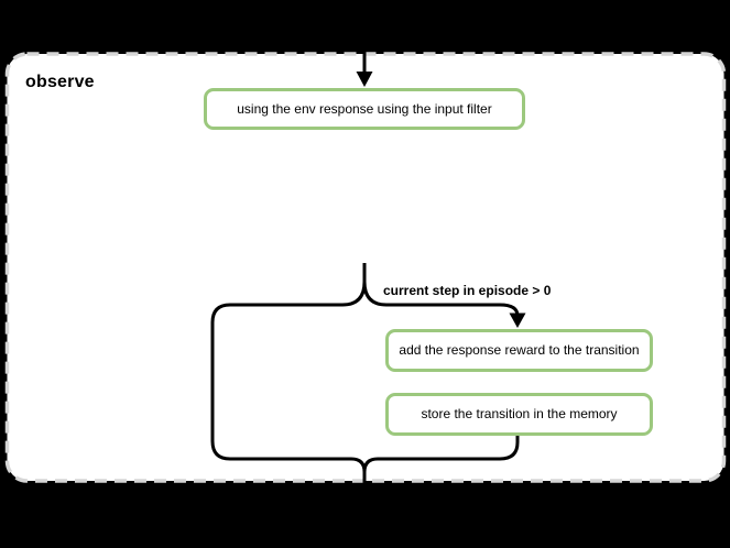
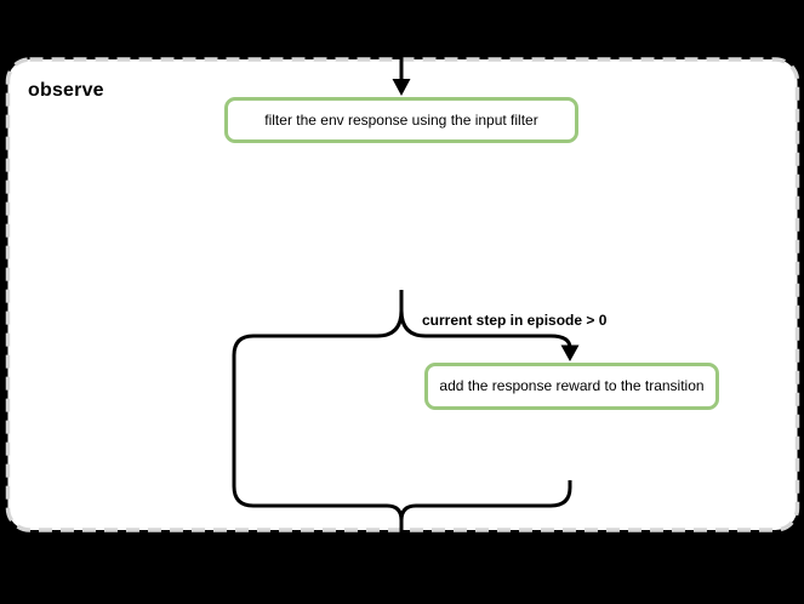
  observe
- using the env response using the input filter
+ filter the env response using the input filter
  current step in episode > 0
  add the response reward to the transition
- store the transition in the memory
